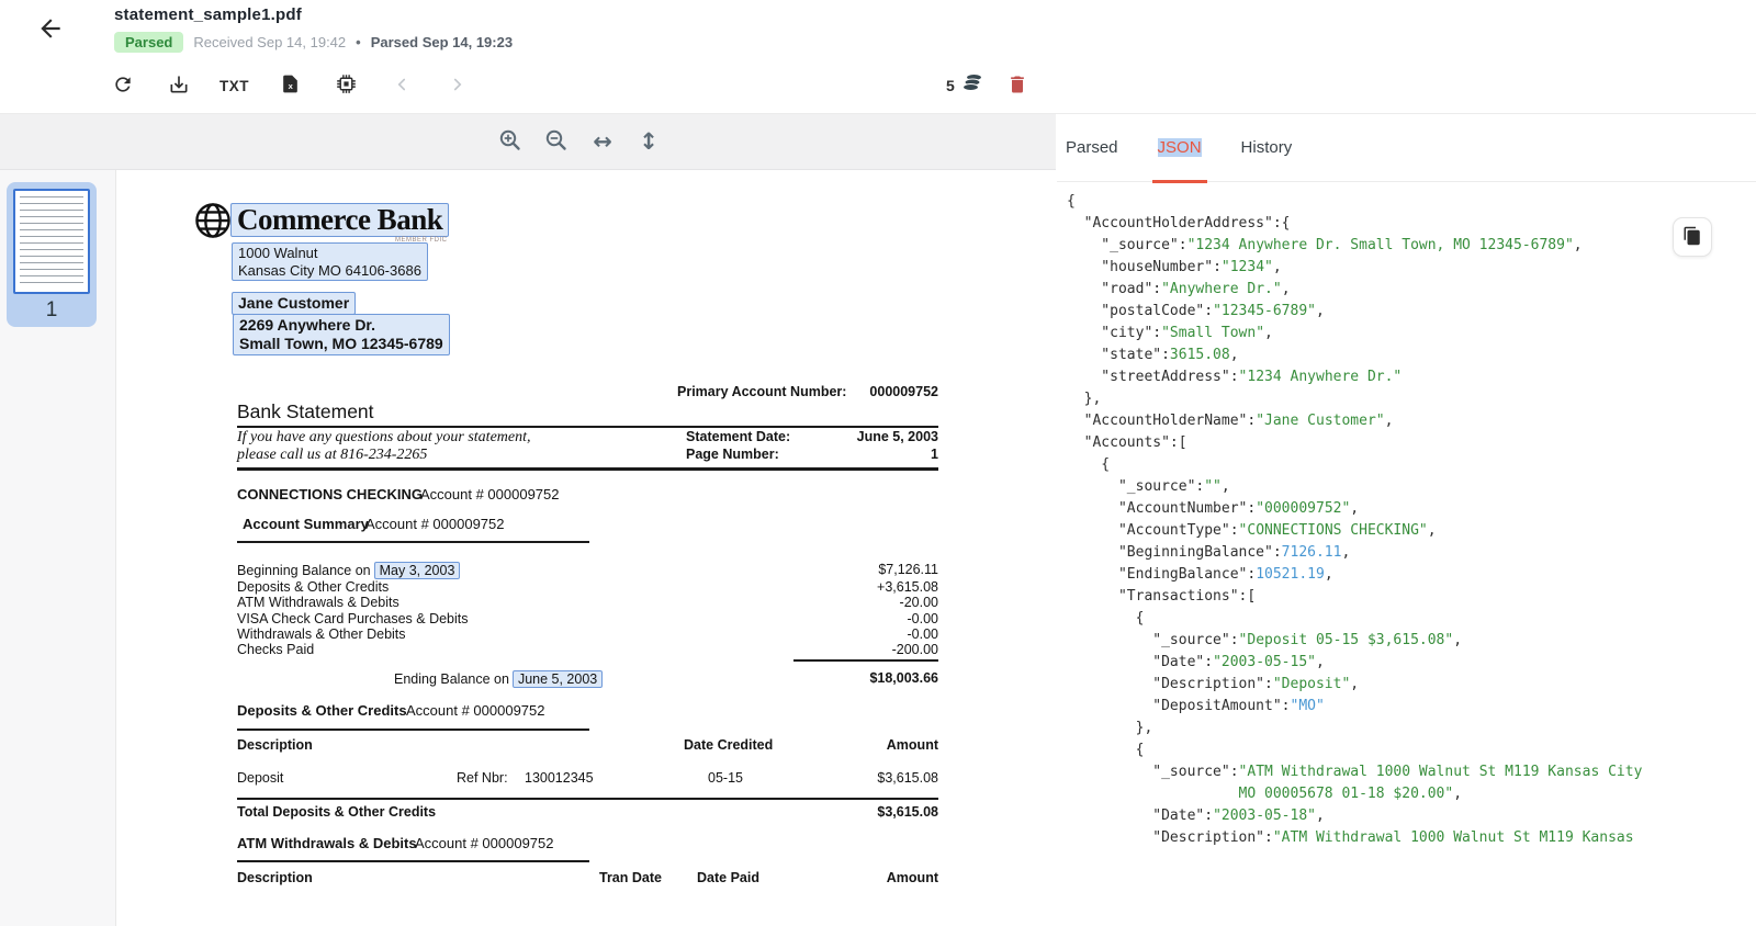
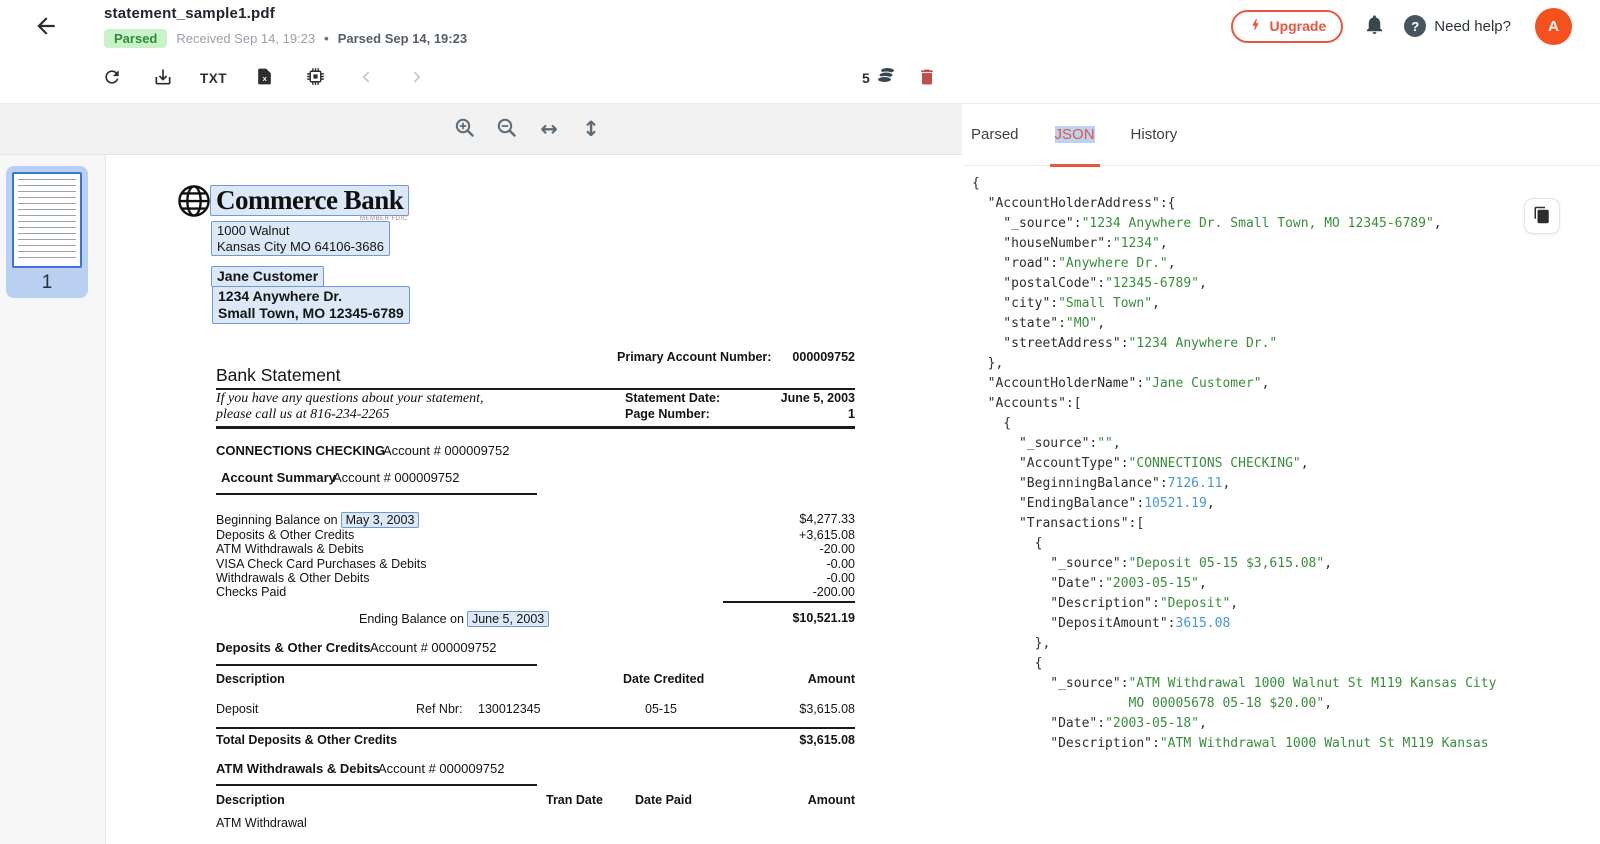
  statement_sample1.pdf
  Parsed
- Received Sep 14, 19:42
+ Received Sep 14, 19:23
  •
  Parsed Sep 14, 19:23
+ Upgrade
+ ?
+ Need help?
+ A
  TXT
  x
  5
  ↔
  ↕
  1
  Commerce Bank
  1000 Walnut
  Kansas City MO 64106-3686
  Jane Customer
- 2269 Anywhere Dr.
+ 1234 Anywhere Dr.
  Small Town, MO 12345-6789
  Primary Account Number:
  000009752
  Bank Statement
  If you have any questions about your statement,
  please call us at 816-234-2265
  Statement Date:
  June 5, 2003
  Page Number:
  1
  CONNECTIONS CHECKING
  Account # 000009752
  Account Summary
  Account # 000009752
  Beginning Balance on May 3, 2003
- $7,126.11
+ $4,277.33
  Deposits & Other Credits
  +3,615.08
  ATM Withdrawals & Debits
  -20.00
  VISA Check Card Purchases & Debits
  -0.00
  Withdrawals & Other Debits
  -0.00
  Checks Paid
  -200.00
  Ending Balance on June 5, 2003
- $18,003.66
+ $10,521.19
  Deposits & Other Credits
  Account # 000009752
  Description
  Date Credited
  Amount
  Deposit
  Ref Nbr:
  130012345
  05-15
  $3,615.08
  Total Deposits & Other Credits
  $3,615.08
  ATM Withdrawals & Debits
  Account # 000009752
  Description
  Tran Date
  Date Paid
  Amount
+ ATM Withdrawal
  Parsed
  JSON
  History
  {
  "AccountHolderAddress":{
  "_source":"1234 Anywhere Dr. Small Town, MO 12345-6789",
  "houseNumber":"1234",
  "road":"Anywhere Dr.",
  "postalCode":"12345-6789",
  "city":"Small Town",
- "state":3615.08,
+ "state":"MO",
  "streetAddress":"1234 Anywhere Dr."
  },
  "AccountHolderName":"Jane Customer",
  "Accounts":[
  {
  "_source":"",
- "AccountNumber":"000009752",
  "AccountType":"CONNECTIONS CHECKING",
  "BeginningBalance":7126.11,
  "EndingBalance":10521.19,
  "Transactions":[
  {
  "_source":"Deposit 05-15 $3,615.08",
  "Date":"2003-05-15",
  "Description":"Deposit",
- "DepositAmount":"MO"
+ "DepositAmount":3615.08
  },
  {
  "_source":"ATM Withdrawal 1000 Walnut St M119 Kansas City
- MO 00005678 01-18 $20.00",
+ MO 00005678 05-18 $20.00",
  "Date":"2003-05-18",
  "Description":"ATM Withdrawal 1000 Walnut St M119 Kansas
